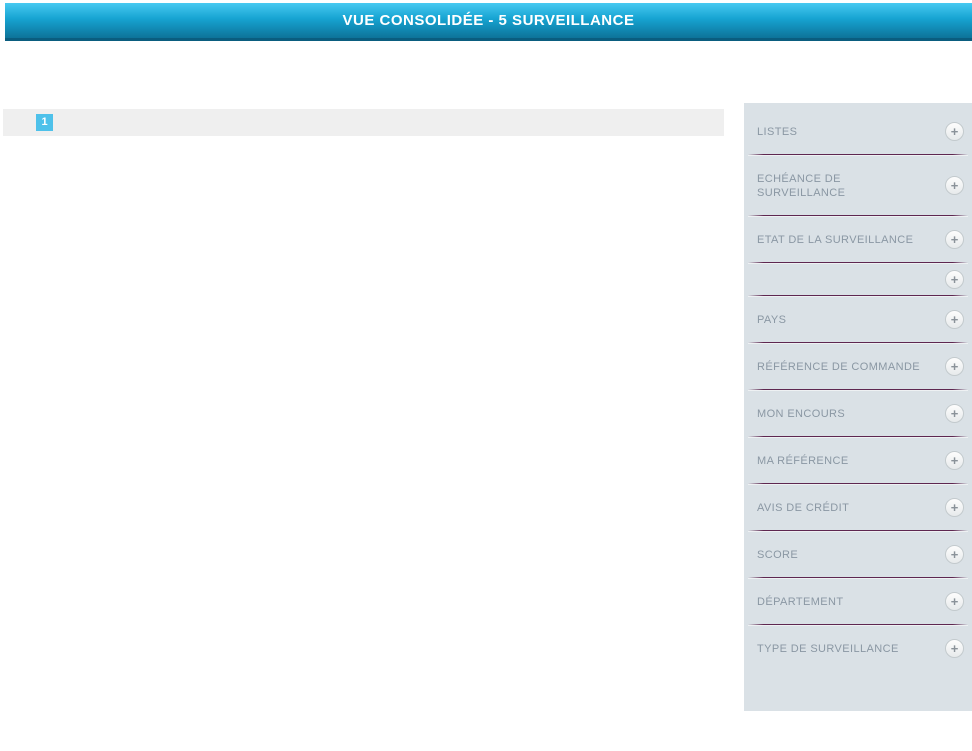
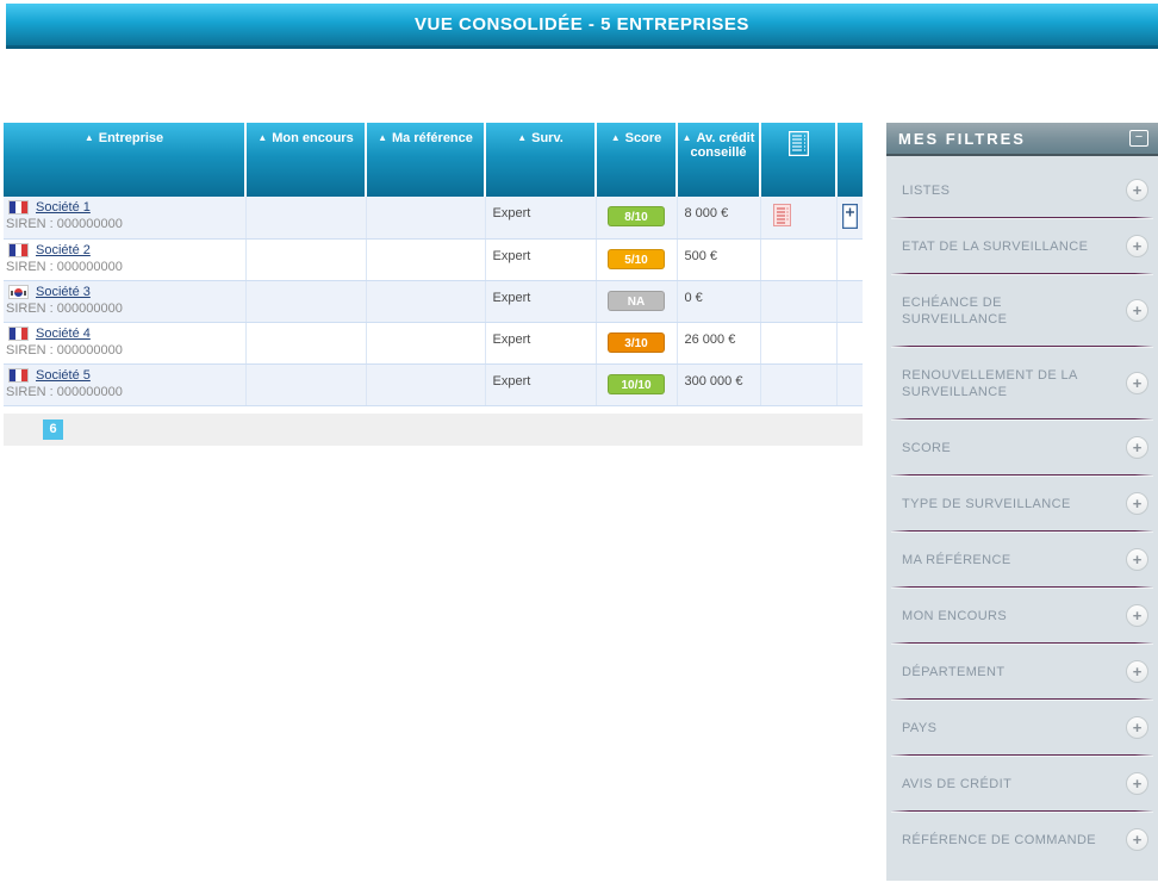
- VUE CONSOLIDÉE - 5 SURVEILLANCE
+ VUE CONSOLIDÉE - 5 ENTREPRISES
+ ▲ Entreprise	▲ Mon encours	▲ Ma référence	▲ Surv.	▲ Score	▲ Av. crédit conseillé
+ Société 1 SIREN : 000000000			Expert	8/10	8 000 €
+ Société 2 SIREN : 000000000			Expert	5/10	500 €
+ Société 3 SIREN : 000000000			Expert	NA	0 €
+ Société 4 SIREN : 000000000			Expert	3/10	26 000 €
+ Société 5 SIREN : 000000000			Expert	10/10	300 000 €
- 1
+ 6
+ MES FILTRES
+ −
  LISTES
  +
- ECHÉANCE DE SURVEILLANCE
+ ETAT DE LA SURVEILLANCE
  +
- ETAT DE LA SURVEILLANCE
+ ECHÉANCE DE SURVEILLANCE
  +
+ RENOUVELLEMENT DE LA SURVEILLANCE
  +
- PAYS
+ SCORE
  +
- RÉFÉRENCE DE COMMANDE
+ TYPE DE SURVEILLANCE
  +
- MON ENCOURS
+ MA RÉFÉRENCE
  +
- MA RÉFÉRENCE
+ MON ENCOURS
  +
- AVIS DE CRÉDIT
+ DÉPARTEMENT
  +
- SCORE
+ PAYS
  +
- DÉPARTEMENT
+ AVIS DE CRÉDIT
  +
- TYPE DE SURVEILLANCE
+ RÉFÉRENCE DE COMMANDE
  +
